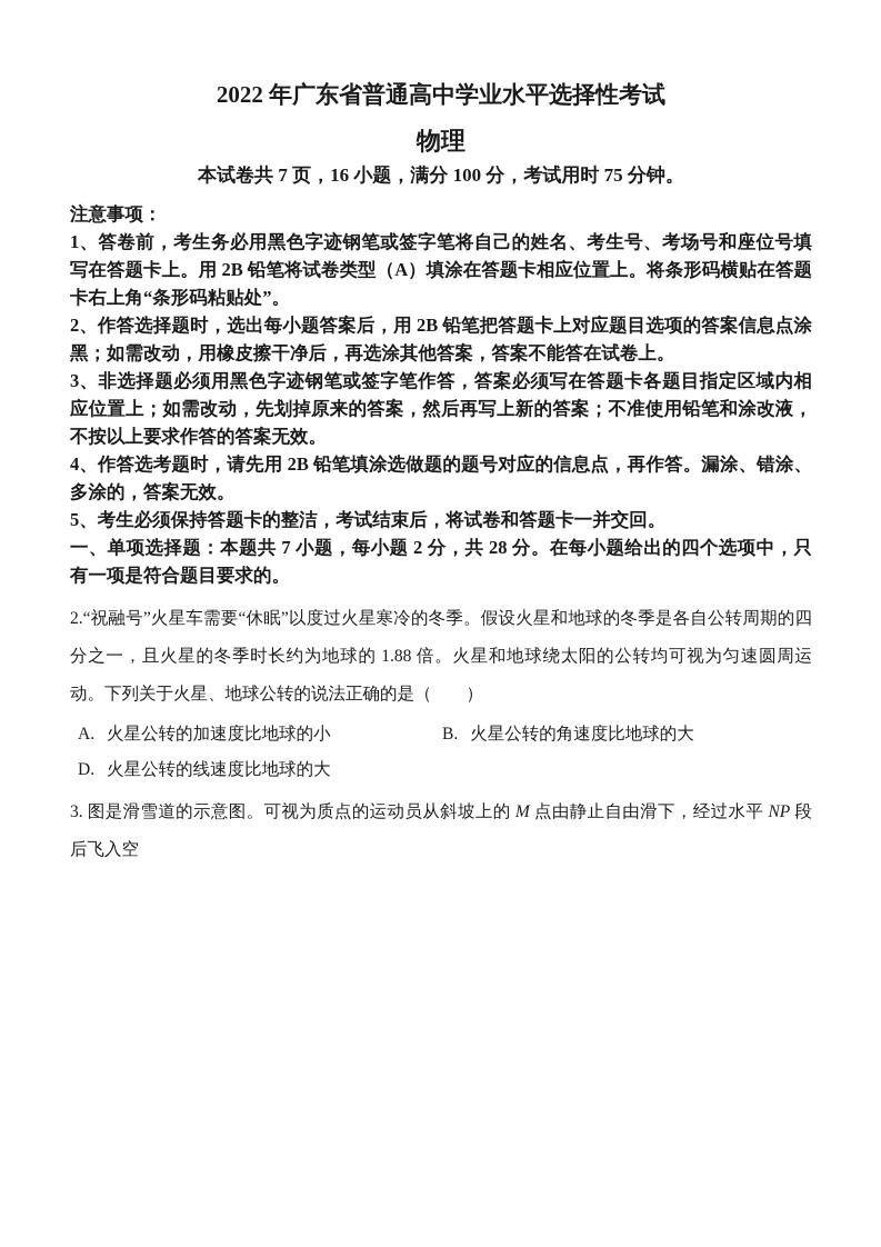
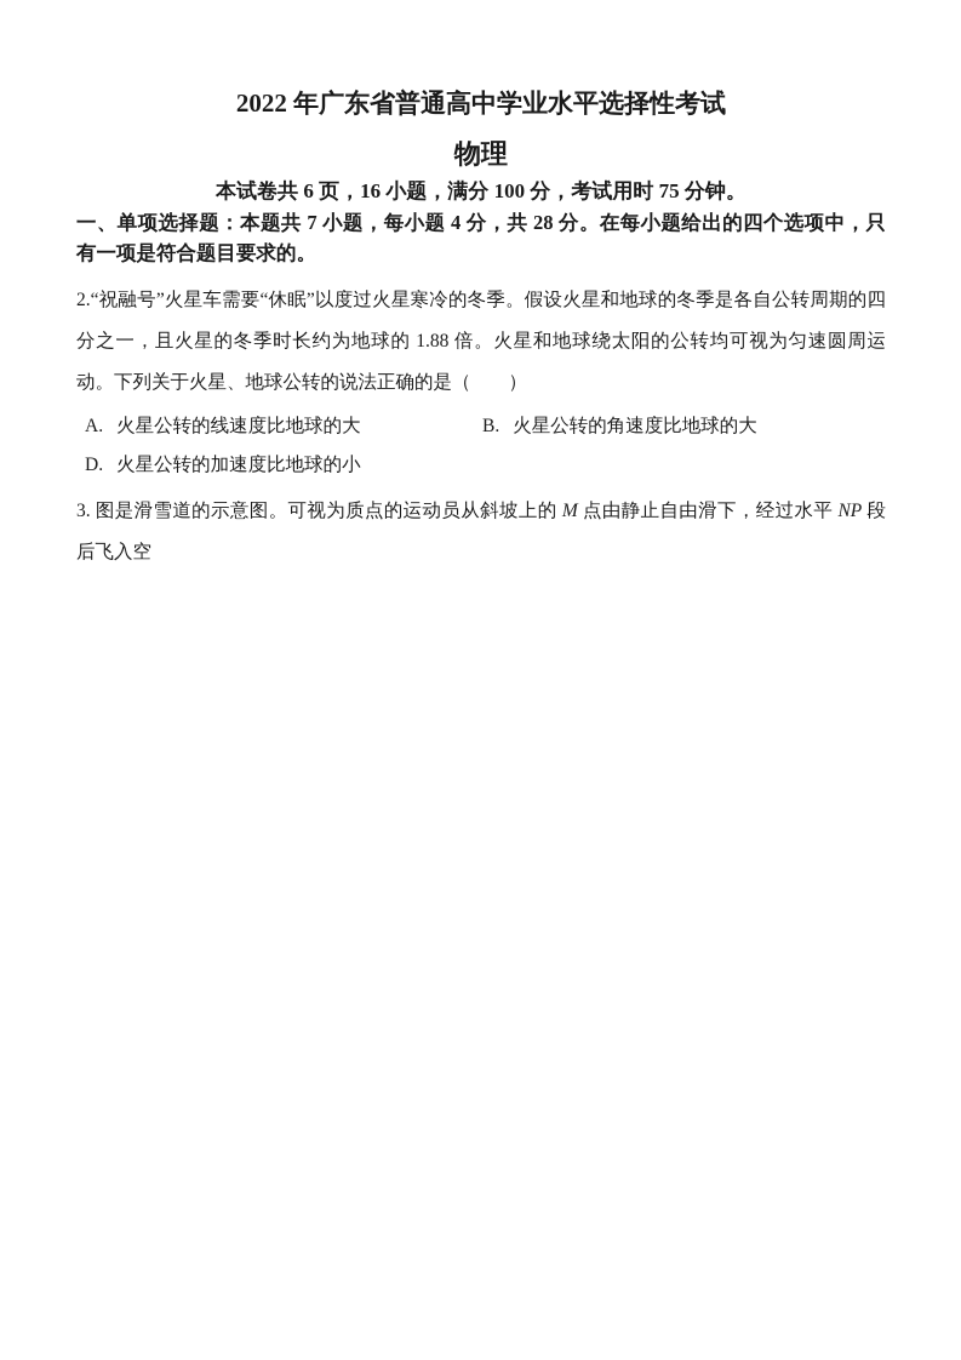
  2022 年广东省普通高中学业水平选择性考试
  物理
- 本试卷共 7 页，16 小题，满分 100 分，考试用时 75 分钟。
+ 本试卷共 6 页，16 小题，满分 100 分，考试用时 75 分钟。
- 注意事项：
- 1、答卷前，考生务必用黑色字迹钢笔或签字笔将自己的姓名、考生号、考场号和座位号填写在答题卡上。用 2B 铅笔将试卷类型（A）填涂在答题卡相应位置上。将条形码横贴在答题卡右上角“条形码粘贴处”。
- 2、作答选择题时，选出每小题答案后，用 2B 铅笔把答题卡上对应题目选项的答案信息点涂黑；如需改动，用橡皮擦干净后，再选涂其他答案，答案不能答在试卷上。
- 3、非选择题必须用黑色字迹钢笔或签字笔作答，答案必须写在答题卡各题目指定区域内相应位置上；如需改动，先划掉原来的答案，然后再写上新的答案；不准使用铅笔和涂改液，不按以上要求作答的答案无效。
- 4、作答选考题时，请先用 2B 铅笔填涂选做题的题号对应的信息点，再作答。漏涂、错涂、多涂的，答案无效。
- 5、考生必须保持答题卡的整洁，考试结束后，将试卷和答题卡一并交回。
- 一、单项选择题：本题共 7 小题，每小题 2 分，共 28 分。在每小题给出的四个选项中，只有一项是符合题目要求的。
+ 一、单项选择题：本题共 7 小题，每小题 4 分，共 28 分。在每小题给出的四个选项中，只有一项是符合题目要求的。
  2.“祝融号”火星车需要“休眠”以度过火星寒冷的冬季。假设火星和地球的冬季是各自公转周期的四分之一，且火星的冬季时长约为地球的 1.88 倍。火星和地球绕太阳的公转均可视为匀速圆周运动。下列关于火星、地球公转的说法正确的是（ ）
- A. 火星公转的加速度比地球的小
+ A. 火星公转的线速度比地球的大
  B. 火星公转的角速度比地球的大
- D. 火星公转的线速度比地球的大
+ D. 火星公转的加速度比地球的小
  3. 图是滑雪道的示意图。可视为质点的运动员从斜坡上的 M 点由静止自由滑下，经过水平 NP 段后飞入空
